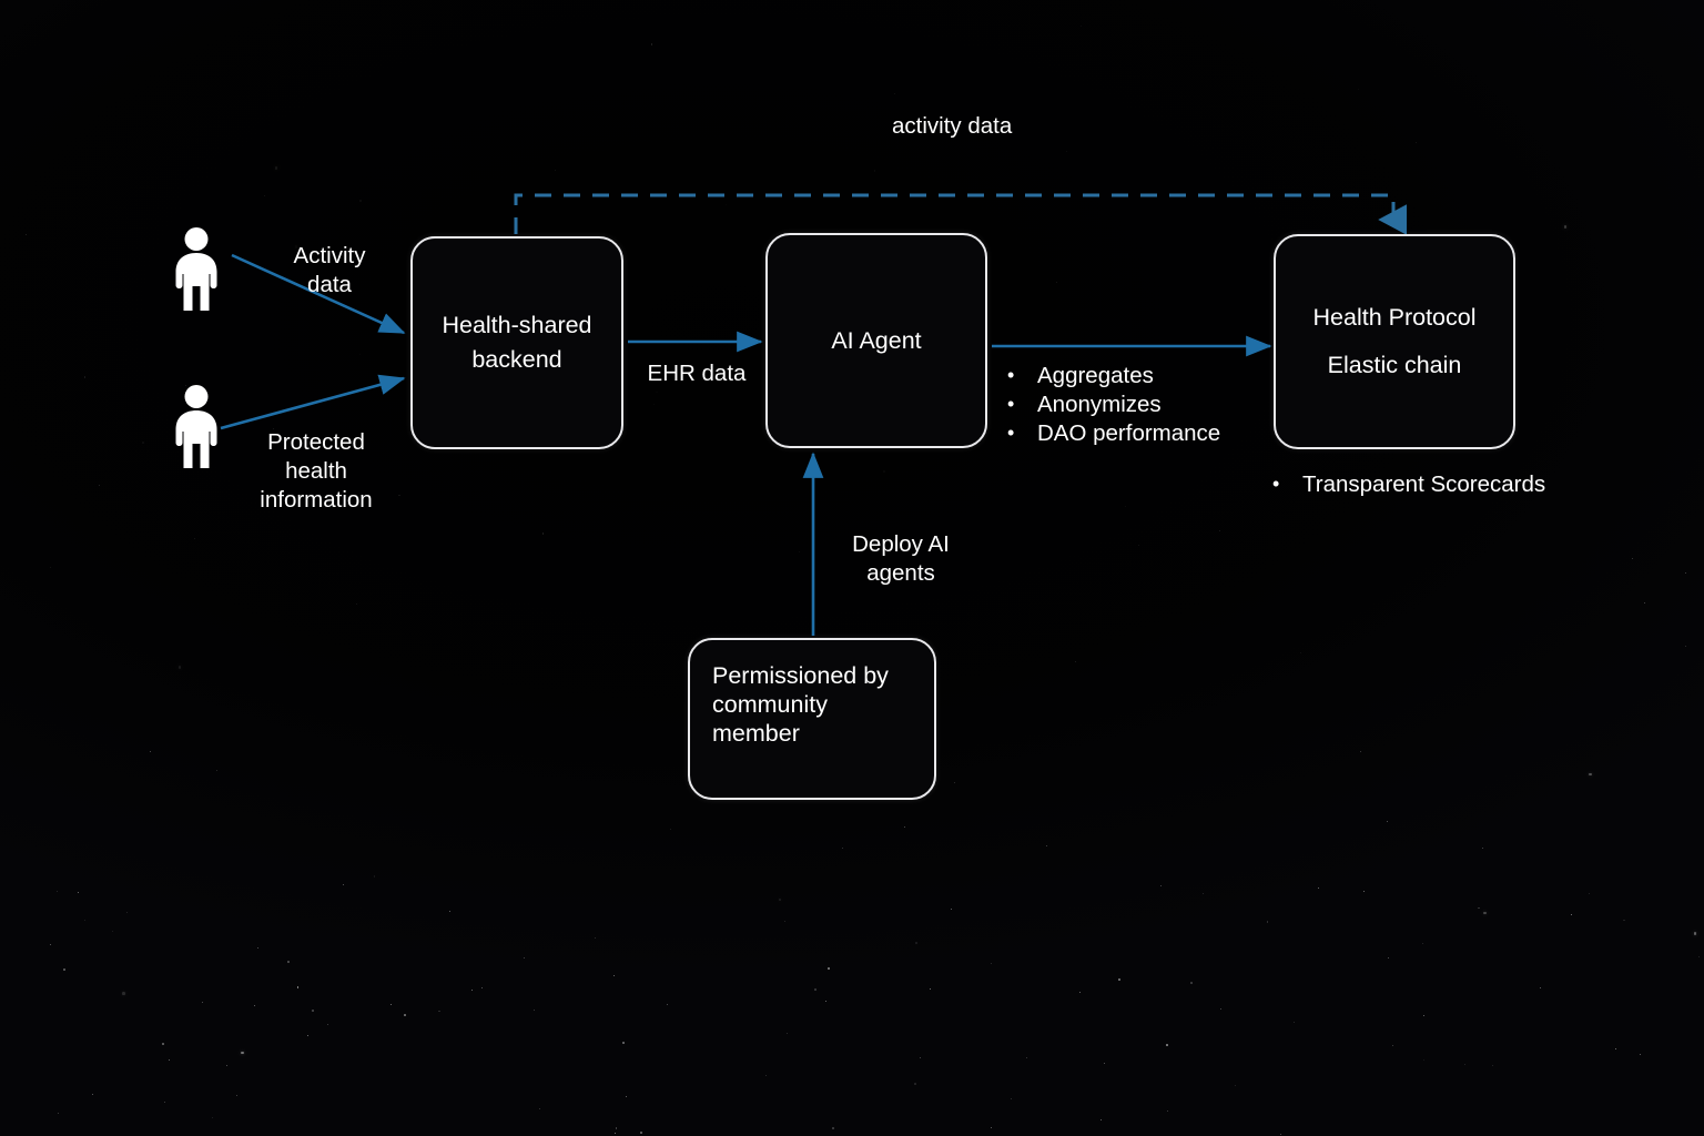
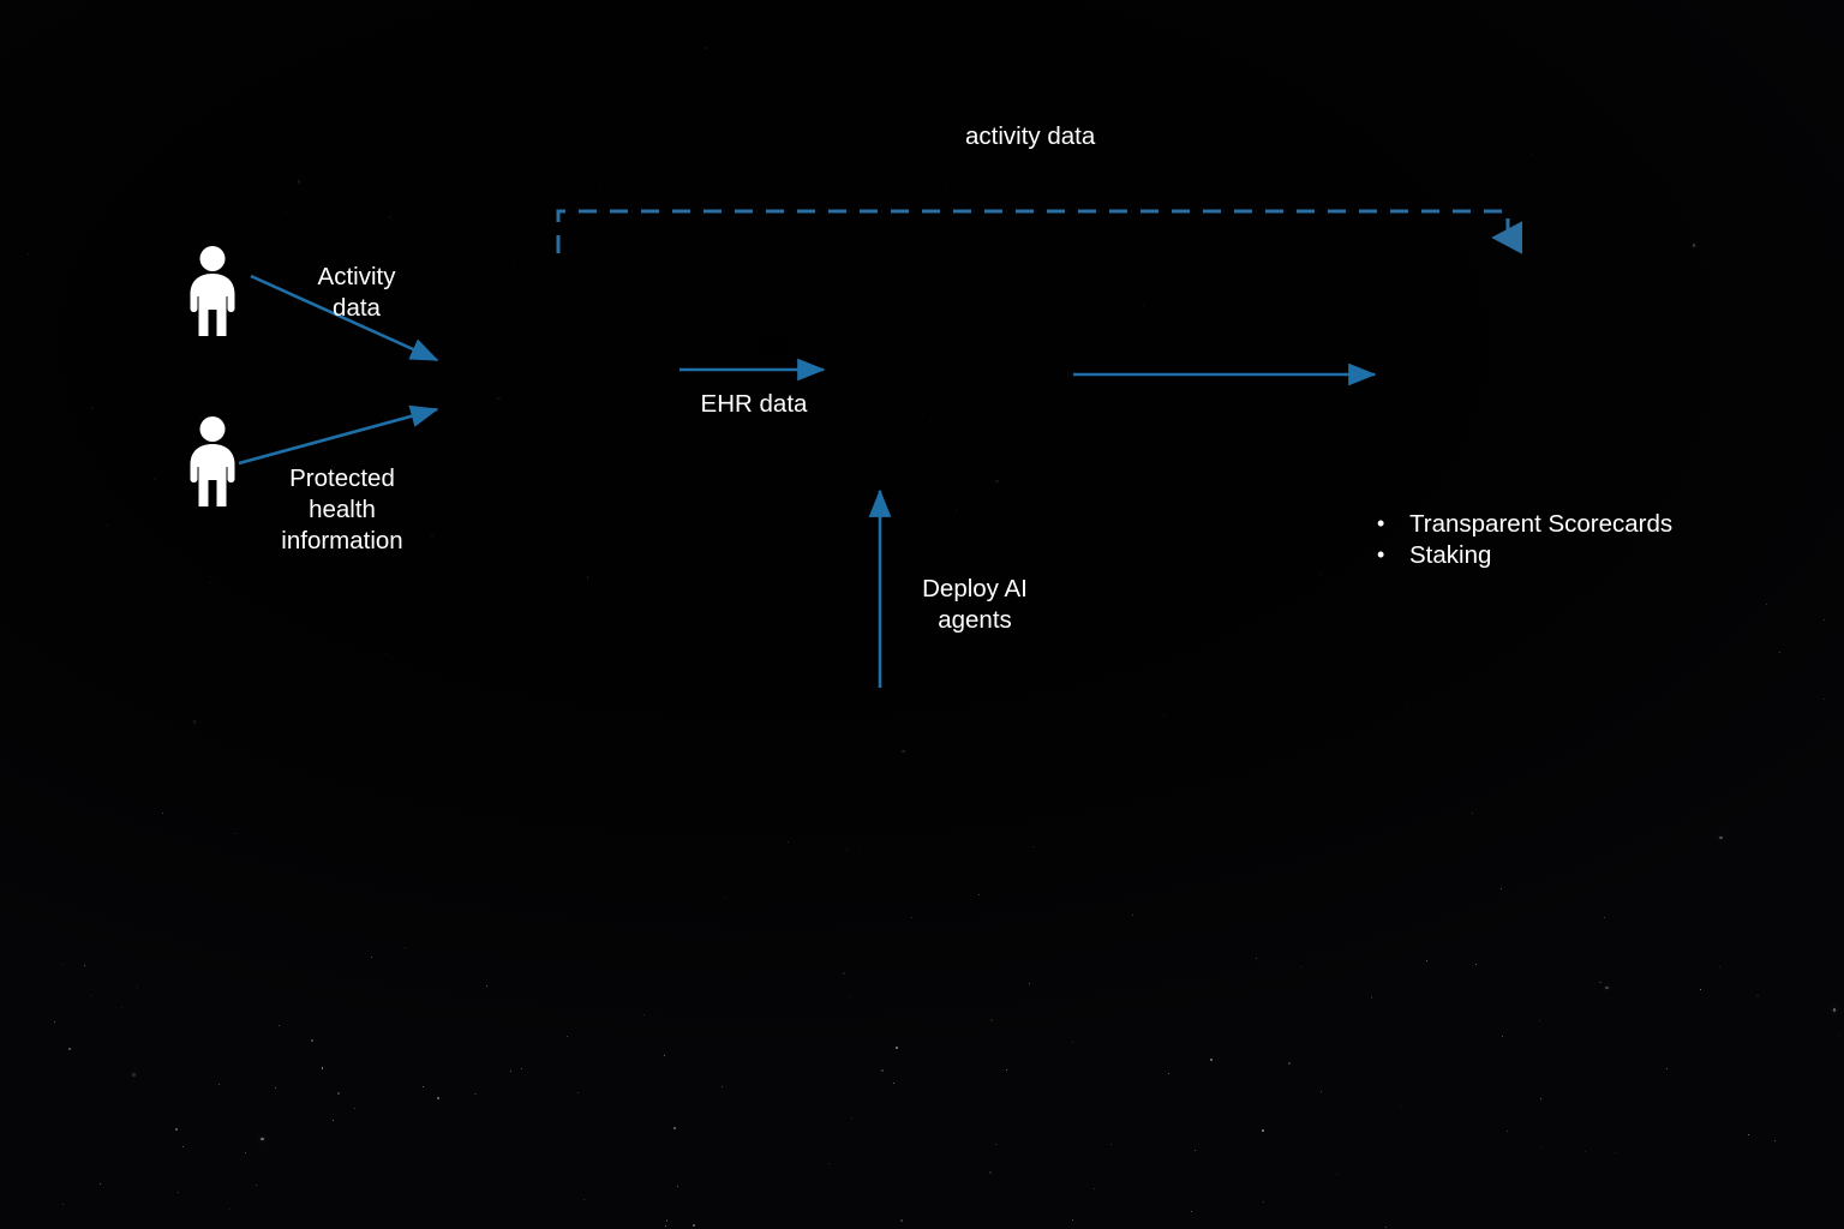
- Health-shared
- backend
- AI Agent
- Health Protocol
- Elastic chain
- Permissioned by
- community
- member
  activity data
  Activity
  data
  Protected
  health
  information
  EHR data
  Deploy AI
  agents
- Aggregates
- Anonymizes
- DAO performance
  Transparent Scorecards
+ Staking
